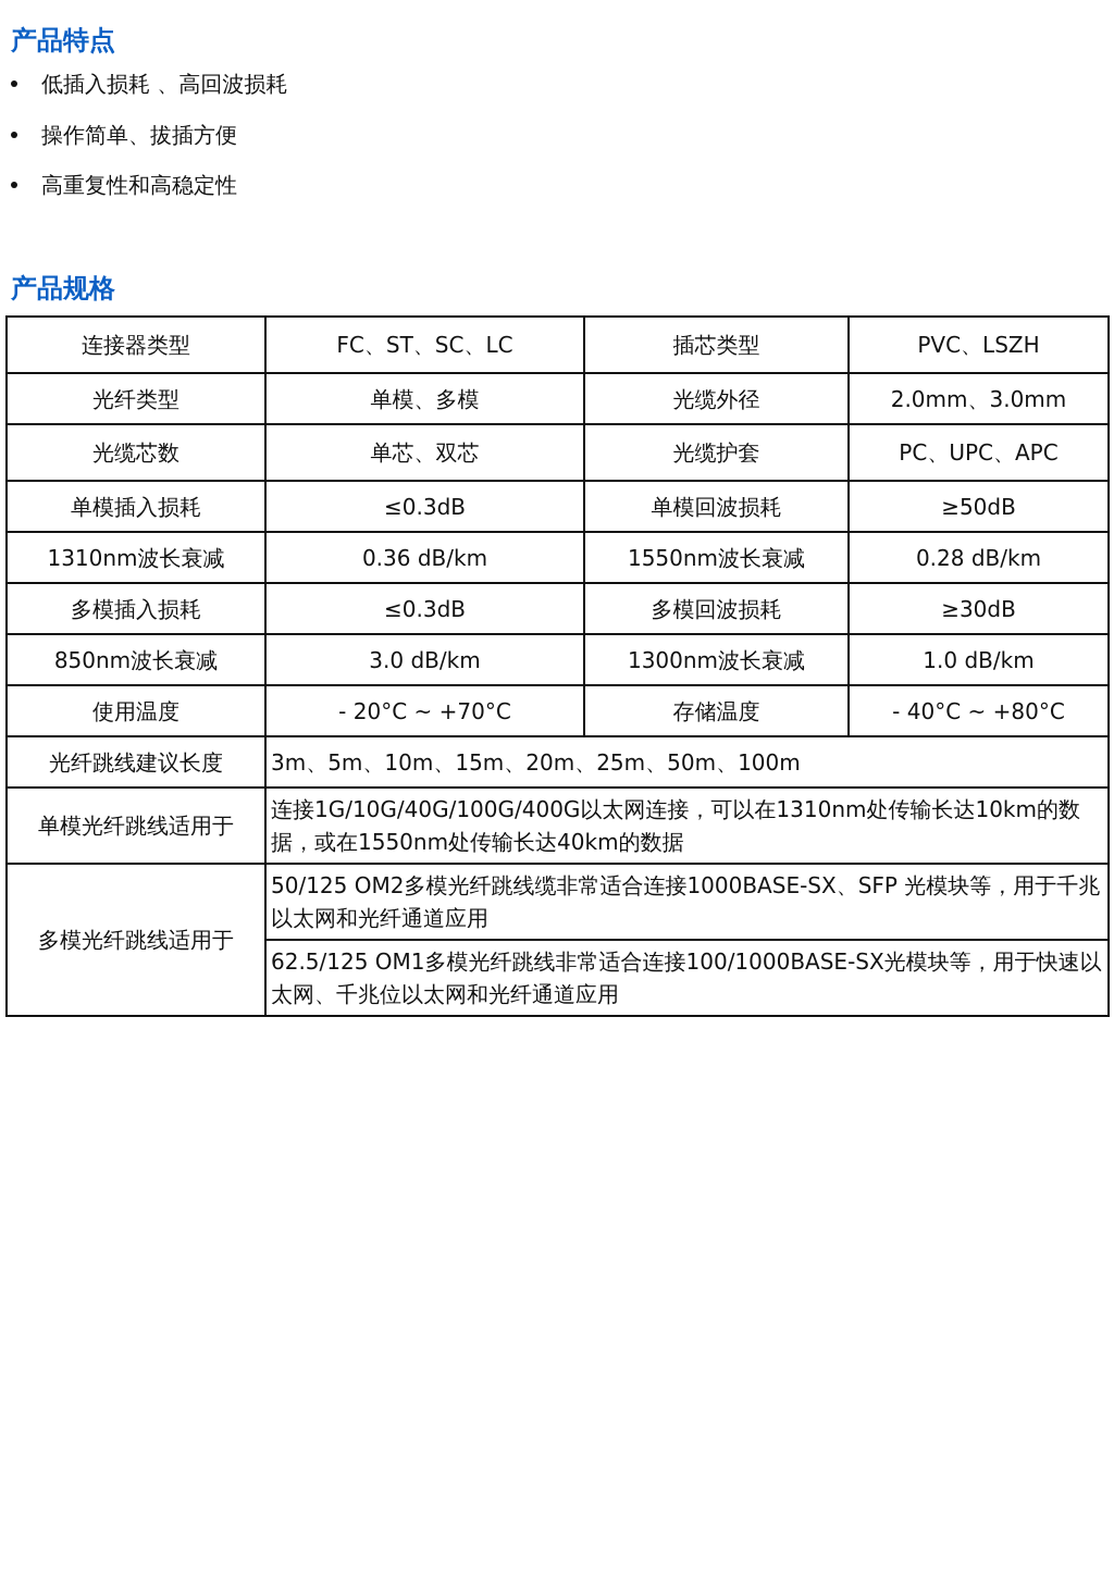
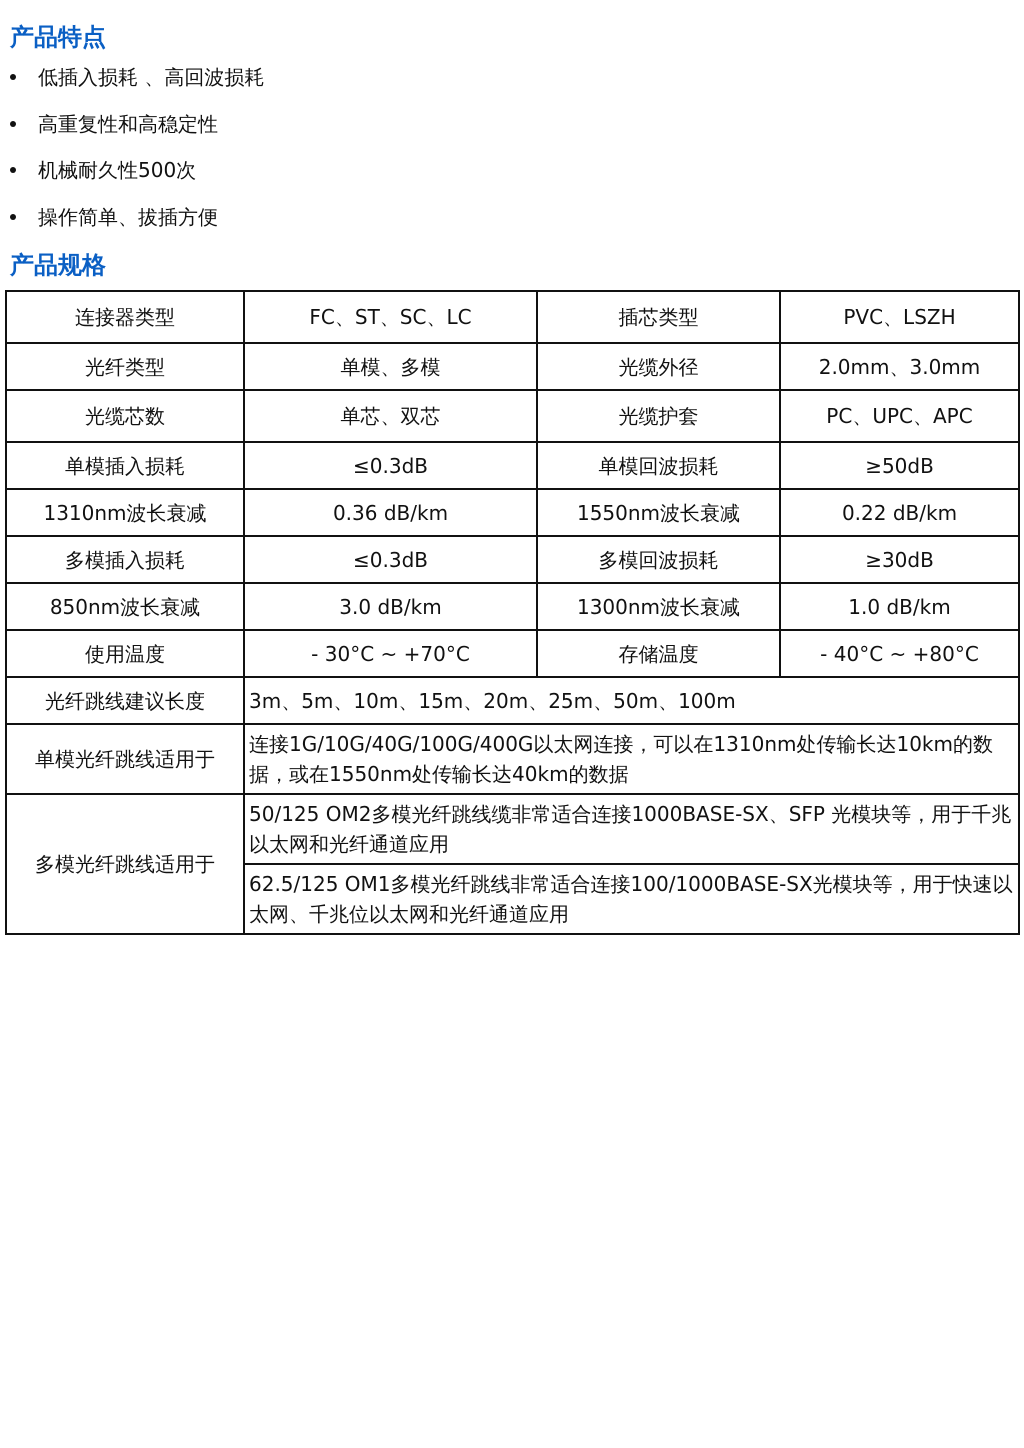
  产品特点
  低插入损耗 、高回波损耗
- 操作简单、拔插方便
+ 高重复性和高稳定性
+ 机械耐久性500次
- 高重复性和高稳定性
+ 操作简单、拔插方便
  产品规格
  连接器类型	FC、ST、SC、LC	插芯类型	PVC、LSZH
  光纤类型	单模、多模	光缆外径	2.0mm、3.0mm
  光缆芯数	单芯、双芯	光缆护套	PC、UPC、APC
  单模插入损耗	≤0.3dB	单模回波损耗	≥50dB
- 1310nm波长衰减	0.36 dB/km	1550nm波长衰减	0.28 dB/km
+ 1310nm波长衰减	0.36 dB/km	1550nm波长衰减	0.22 dB/km
  多模插入损耗	≤0.3dB	多模回波损耗	≥30dB
  850nm波长衰减	3.0 dB/km	1300nm波长衰减	1.0 dB/km
- 使用温度	- 20°C ~ +70°C	存储温度	- 40°C ~ +80°C
+ 使用温度	- 30°C ~ +70°C	存储温度	- 40°C ~ +80°C
  光纤跳线建议长度	3m、5m、10m、15m、20m、25m、50m、100m
  单模光纤跳线适用于	连接1G/10G/40G/100G/400G以太网连接，可以在1310nm处传输长达10km的数据，或在1550nm处传输长达40km的数据
  多模光纤跳线适用于	50/125 OM2多模光纤跳线缆非常适合连接1000BASE-SX、SFP 光模块等，用于千兆以太网和光纤通道应用
  62.5/125 OM1多模光纤跳线非常适合连接100/1000BASE-SX光模块等，用于快速以太网、千兆位以太网和光纤通道应用
